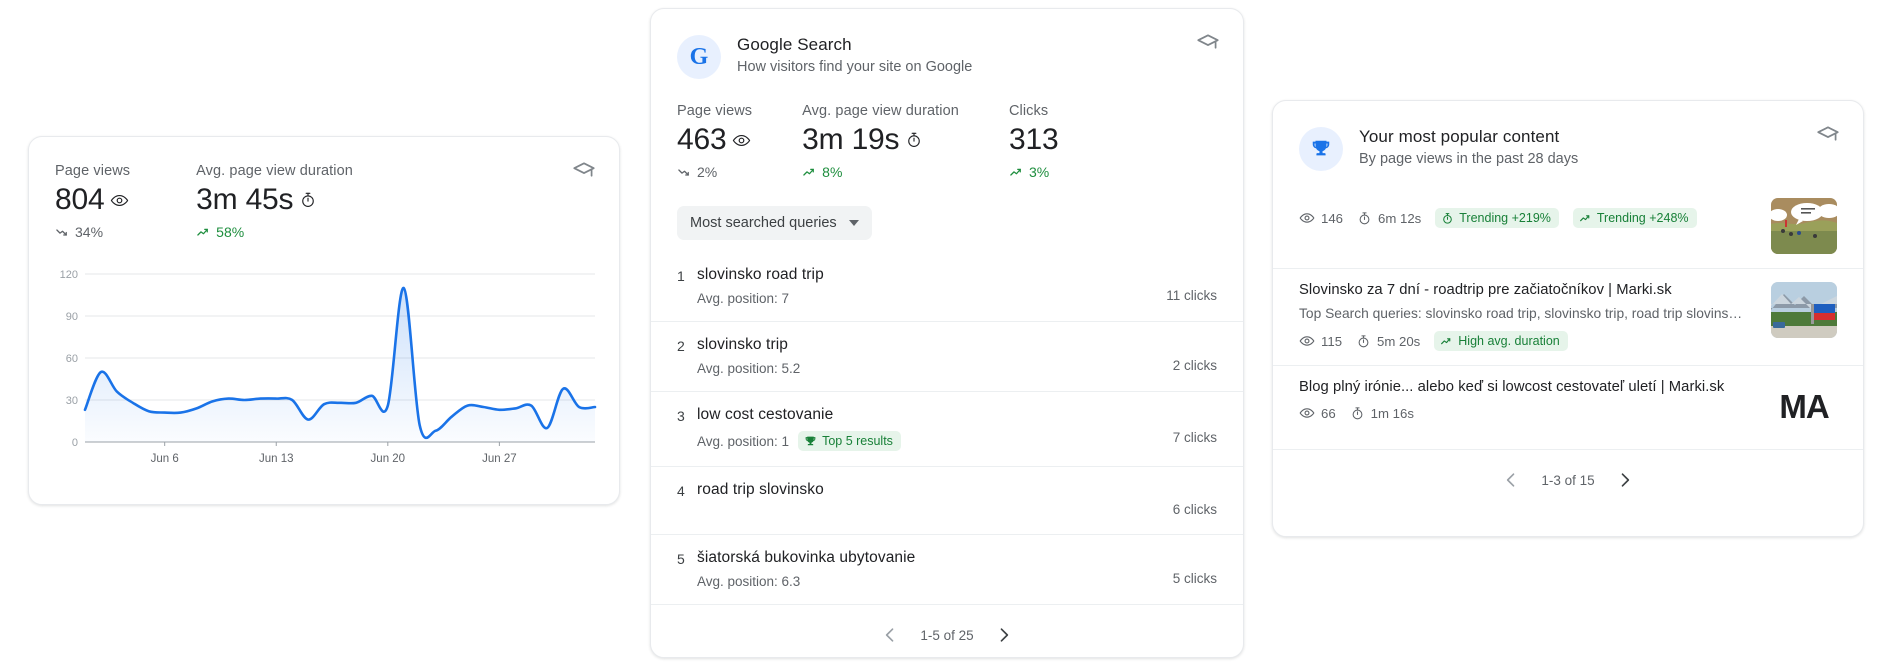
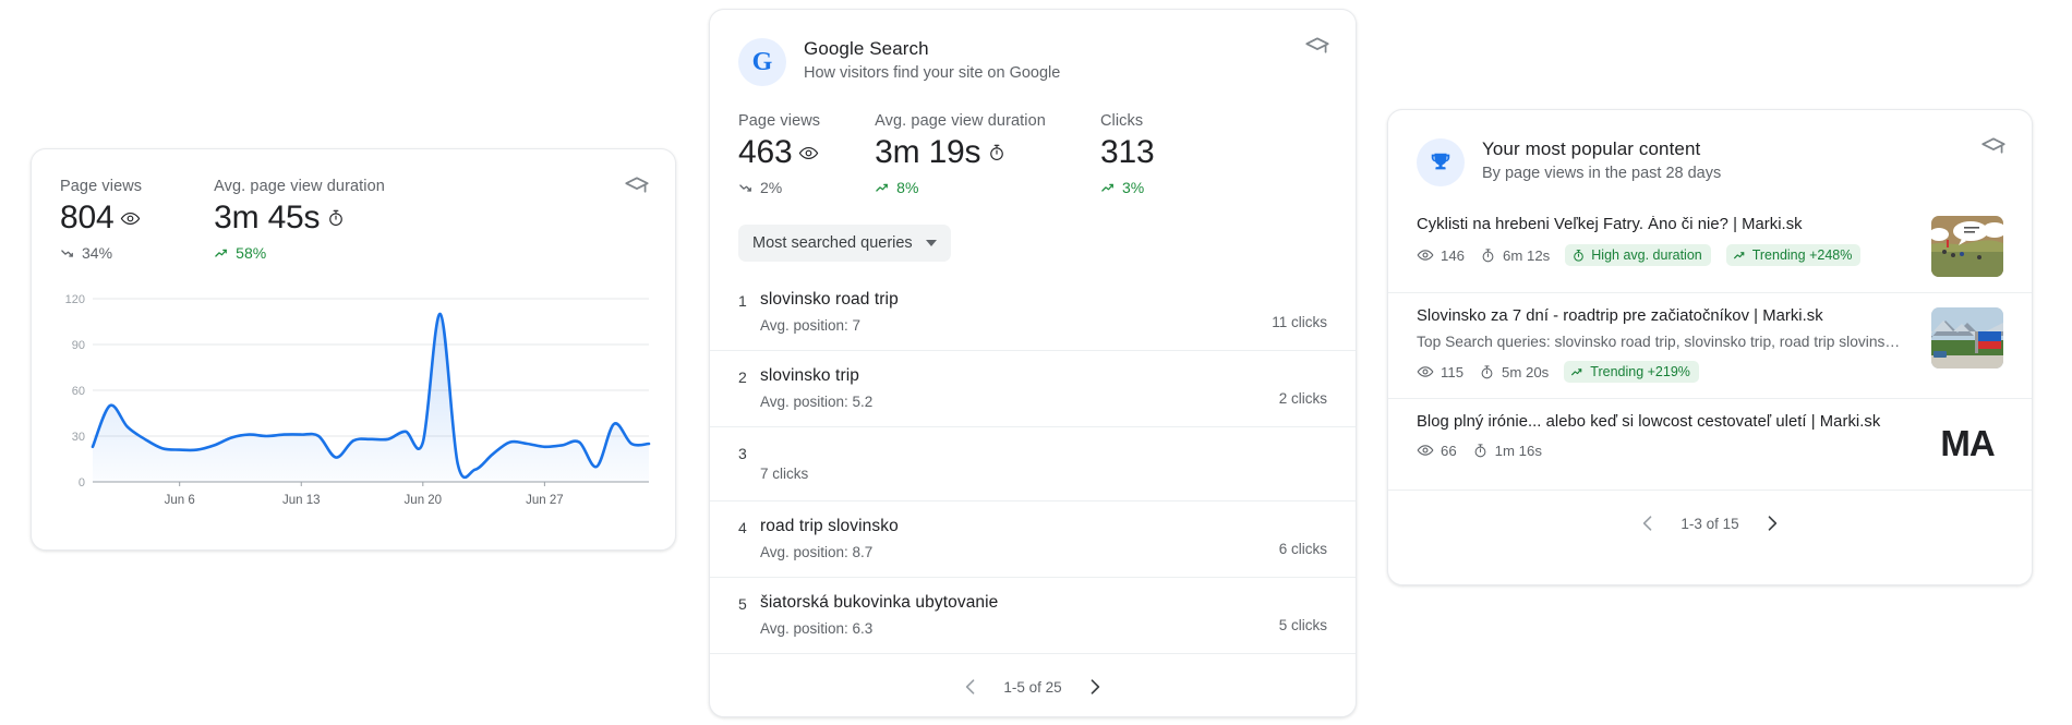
  Page views
  804
  34%
  Avg. page view duration
  3m 45s
  58%
  0
  30
  60
  90
  120
  Jun 6
  Jun 13
  Jun 20
  Jun 27
  G
  Google Search
  How visitors find your site on Google
  Page views
  463
  2%
  Avg. page view duration
  3m 19s
  8%
  Clicks
  313
  3%
  Most searched queries
  1
  slovinsko road trip
  Avg. position: 7
  11 clicks
  2
  slovinsko trip
  Avg. position: 5.2
  2 clicks
  3
- low cost cestovanie
- Avg. position: 1
- Top 5 results
  7 clicks
  4
  road trip slovinsko
+ Avg. position: 8.7
  6 clicks
  5
  šiatorská bukovinka ubytovanie
  Avg. position: 6.3
  5 clicks
  1-5 of 25
  Your most popular content
  By page views in the past 28 days
+ Cyklisti na hrebeni Veľkej Fatry. Áno či nie? | Marki.sk
  146
  6m 12s
- Trending +219%
+ High avg. duration
  Trending +248%
  Slovinsko za 7 dní - roadtrip pre začiatočníkov | Marki.sk
  Top Search queries: slovinsko road trip, slovinsko trip, road trip slovins…
  115
  5m 20s
- High avg. duration
+ Trending +219%
  Blog plný irónie... alebo keď si lowcost cestovateľ uletí | Marki.sk
  66
  1m 16s
  MA
  1-3 of 15
